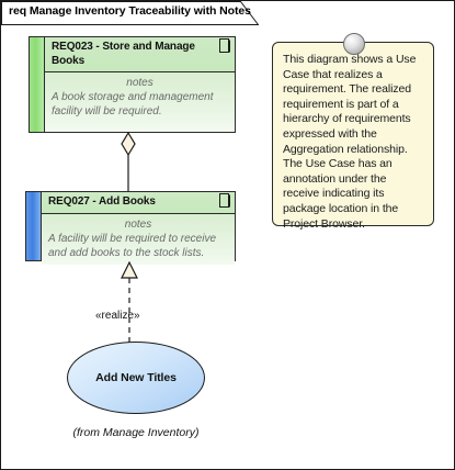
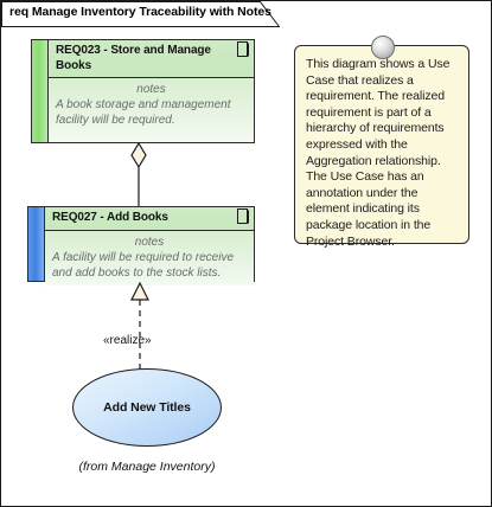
  req Manage Inventory Traceability with Notes
  REQ023 - Store and Manage Books
  notes
  A book storage and management facility will be required.
  REQ027 - Add Books
  notes
  A facility will be required to receive and add books to the stock lists.
  «realize»
  Add New Titles
  (from Manage Inventory)
- This diagram shows a Use Case that realizes a requirement. The realized requirement is part of a hierarchy of requirements expressed with the Aggregation relationship. The Use Case has an annotation under the receive indicating its package location in the Project Browser.
+ This diagram shows a Use Case that realizes a requirement. The realized requirement is part of a hierarchy of requirements expressed with the Aggregation relationship. The Use Case has an annotation under the element indicating its package location in the Project Browser.
